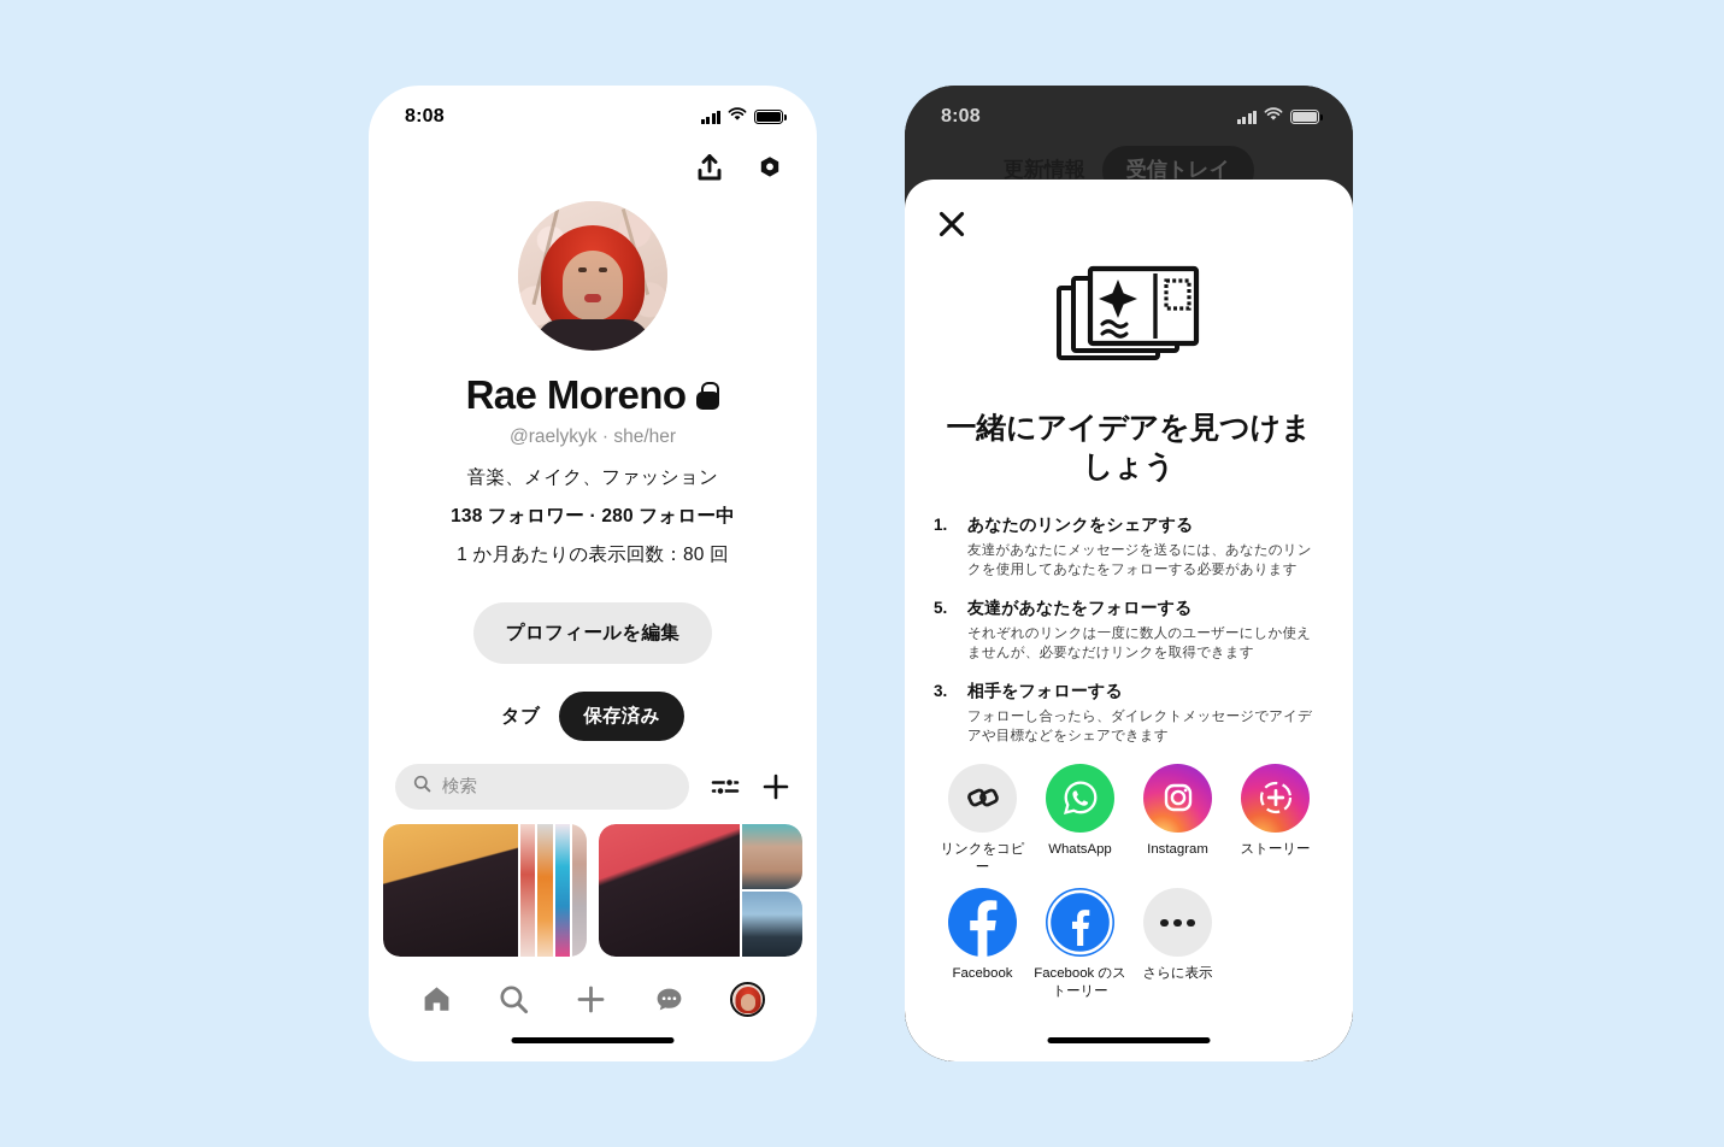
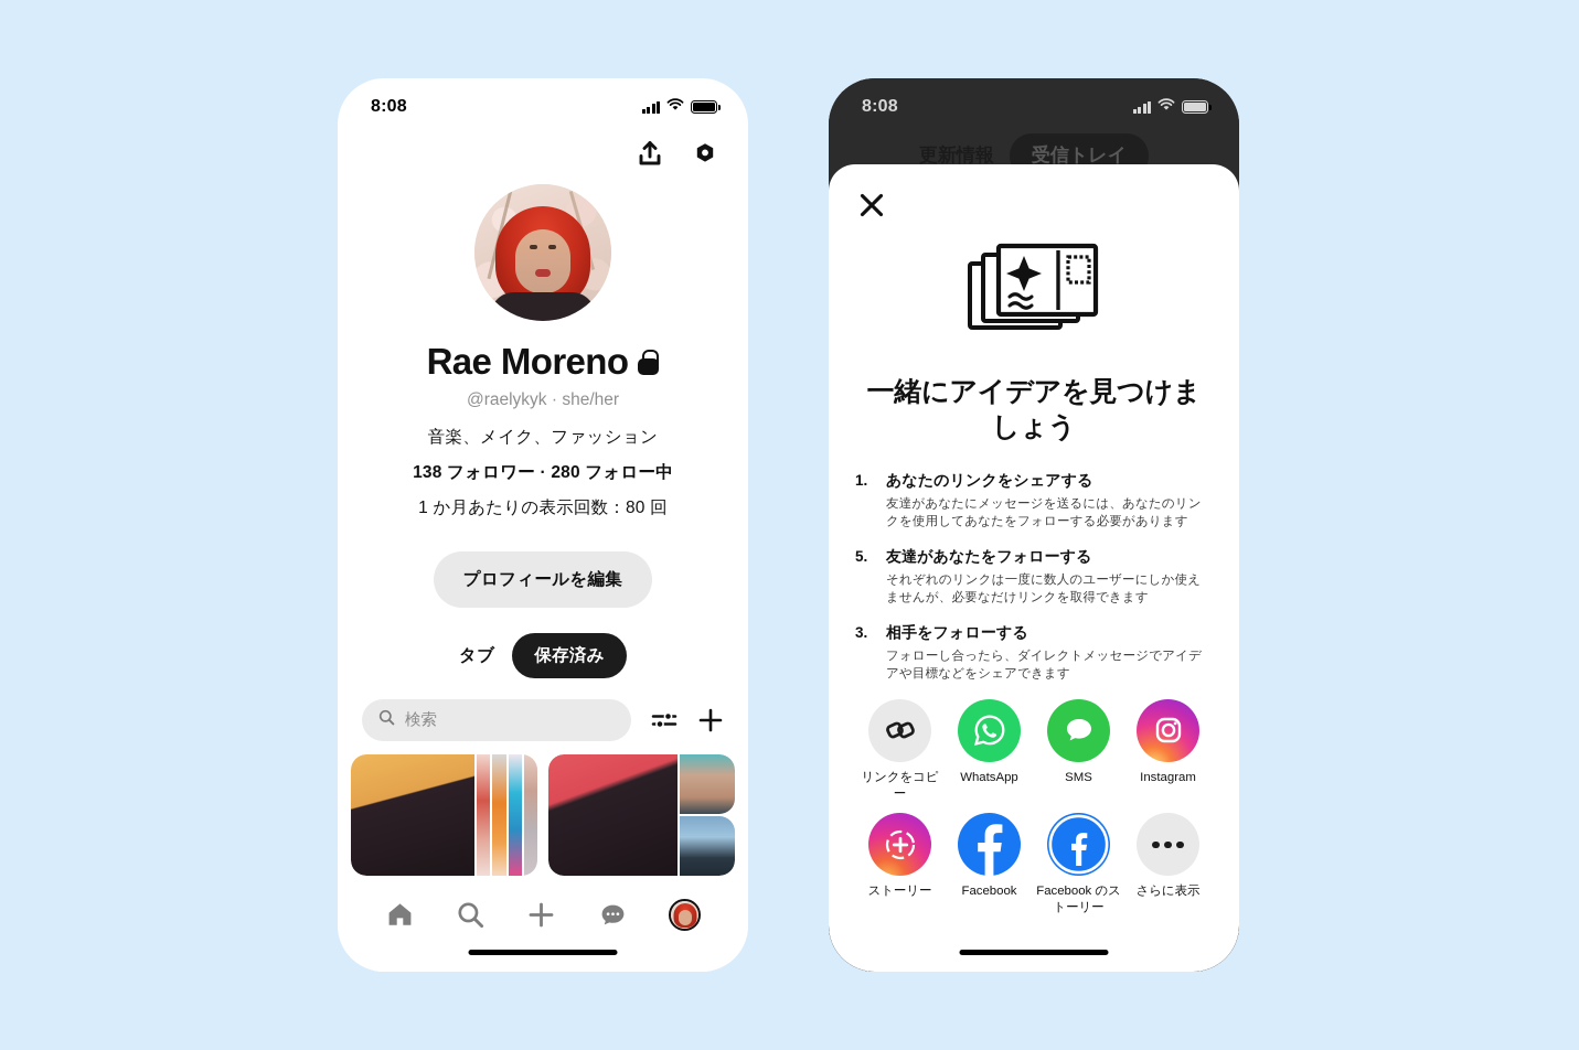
  8:08
  Rae Moreno
  @raelykyk · she/her
  音楽、メイク、ファッション
  138 フォロワー · 280 フォロー中
  1 か月あたりの表示回数：80 回
  プロフィールを編集
  タブ
  保存済み
  検索
  更新情報
  受信トレイ
  8:08
  一緒にアイデアを見つけましょう
  1.
  あなたのリンクをシェアする
  友達があなたにメッセージを送るには、あなたのリンクを使用してあなたをフォローする必要があります
  5.
  友達があなたをフォローする
  それぞれのリンクは一度に数人のユーザーにしか使えませんが、必要なだけリンクを取得できます
  3.
  相手をフォローする
  フォローし合ったら、ダイレクトメッセージでアイデアや目標などをシェアできます
  リンクをコピー
  WhatsApp
+ SMS
  Instagram
  ストーリー
  Facebook
  Facebook のストーリー
  さらに表示
